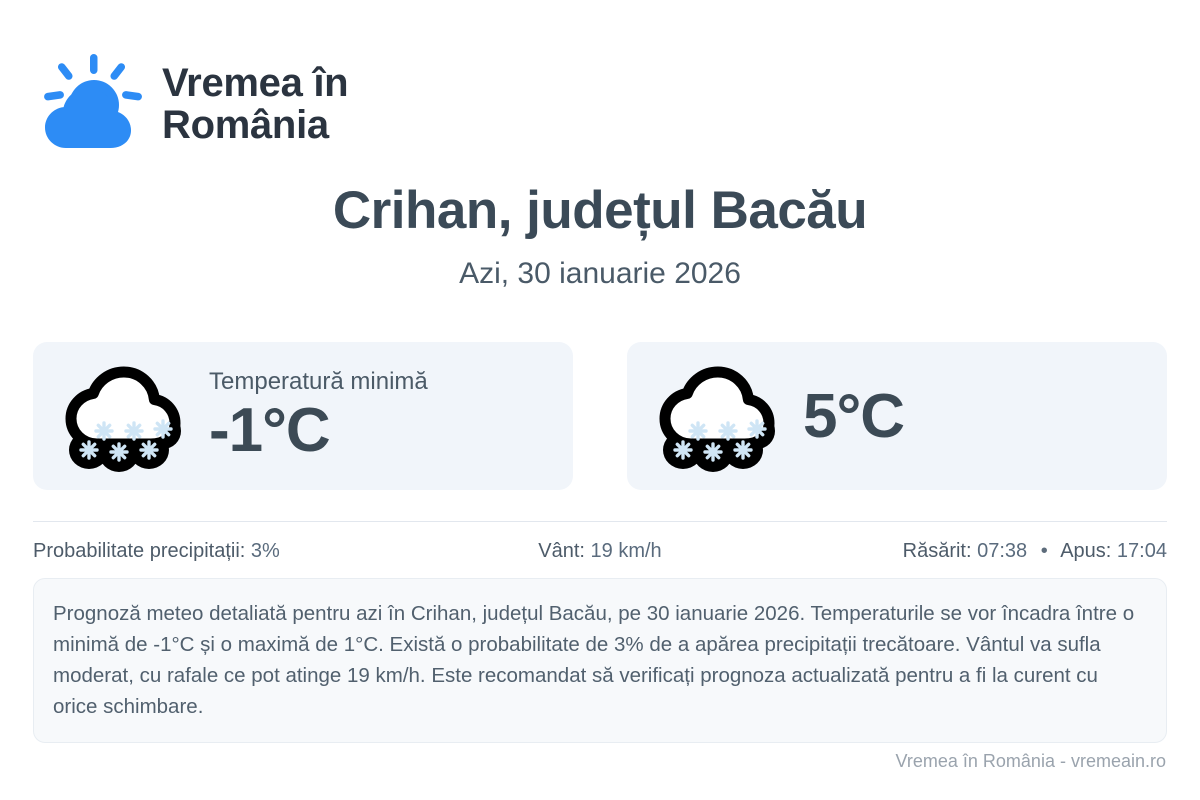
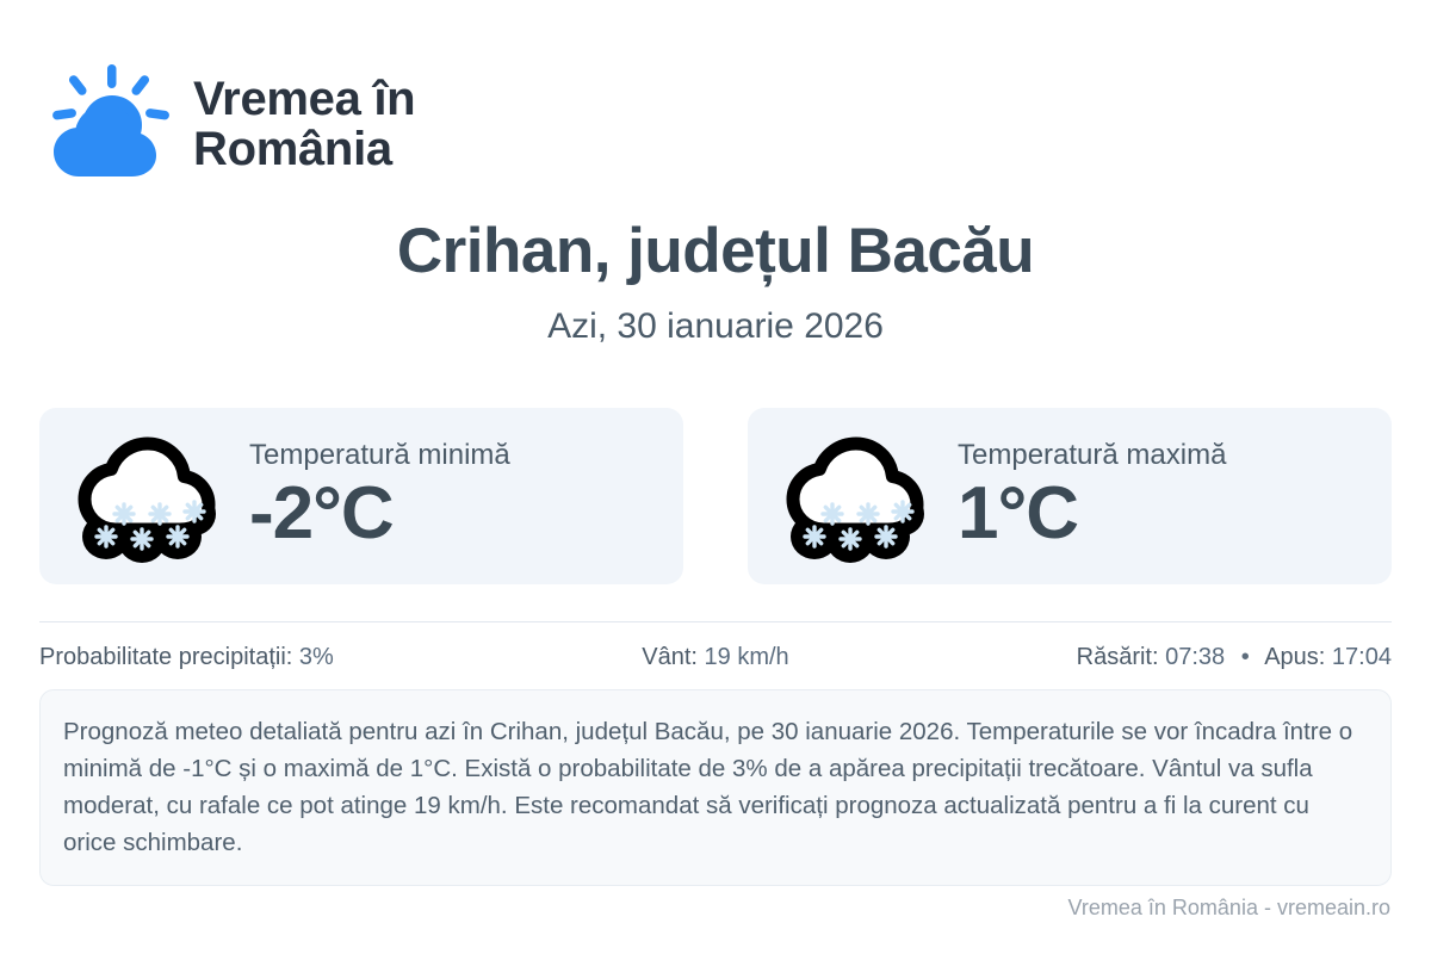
  Vremea în
  România
  Crihan, județul Bacău
  Azi, 30 ianuarie 2026
  Temperatură minimă
- -1°C
+ -2°C
+ Temperatură maximă
- 5°C
+ 1°C
  Probabilitate precipitații: 3%
  Vânt: 19 km/h
  Răsărit: 07:38 • Apus: 17:04
  Prognoză meteo detaliată pentru azi în Crihan, județul Bacău, pe 30 ianuarie 2026. Temperaturile se vor încadra între o minimă de -1°C și o maximă de 1°C. Există o probabilitate de 3% de a apărea precipitații trecătoare. Vântul va sufla moderat, cu rafale ce pot atinge 19 km/h. Este recomandat să verificați prognoza actualizată pentru a fi la curent cu orice schimbare.
  Vremea în România - vremeain.ro
